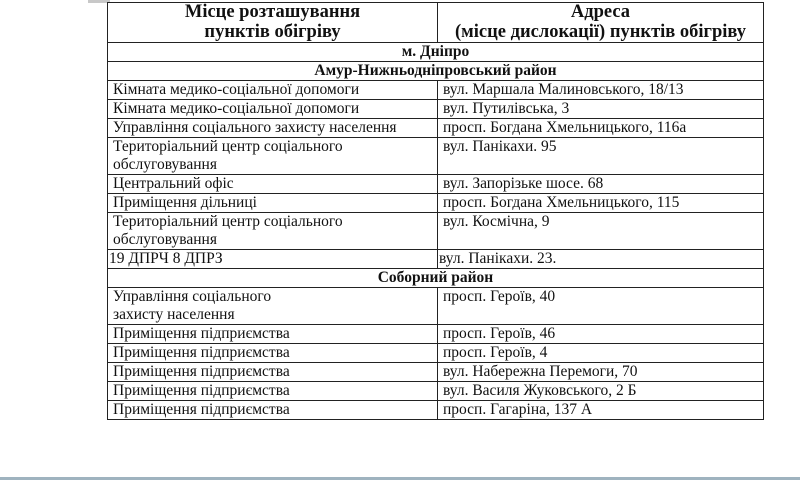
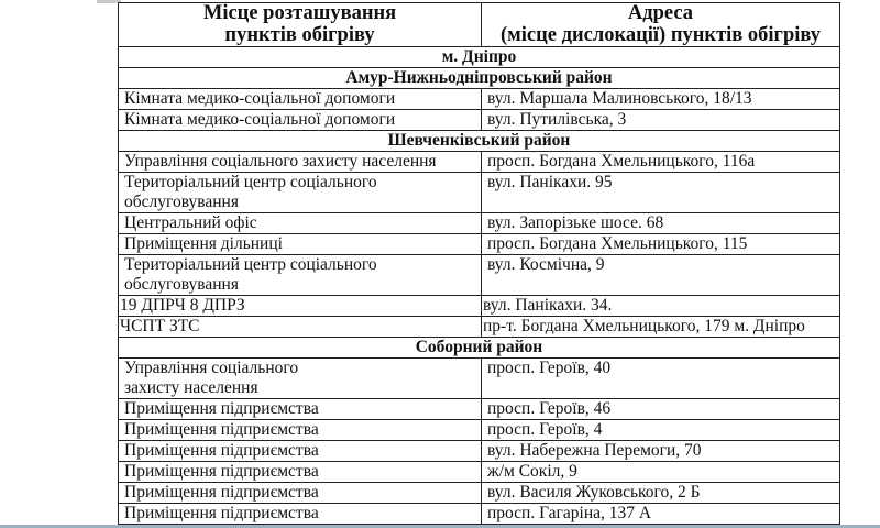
  Місце розташування пунктів обігріву	Адреса (місце дислокації) пунктів обігріву
  м. Дніпро
  Амур-Нижньодніпровський район
  Кімната медико-соціальної допомоги	вул. Маршала Малиновського, 18/13
  Кімната медико-соціальної допомоги	вул. Путилівська, 3
+ Шевченківський район
  Управління соціального захисту населення	просп. Богдана Хмельницького, 116а
  Територіальний центр соціального обслуговування	вул. Панікахи. 95
  Центральний офіс	вул. Запорізьке шосе. 68
  Приміщення дільниці	просп. Богдана Хмельницького, 115
  Територіальний центр соціального обслуговування	вул. Космічна, 9
- 19 ДПРЧ 8 ДПРЗ	вул. Панікахи. 23.
+ 19 ДПРЧ 8 ДПРЗ	вул. Панікахи. 34.
+ ЧСПТ ЗТС	пр-т. Богдана Хмельницького, 179 м. Дніпро
  Соборний район
  Управління соціального захисту населення	просп. Героїв, 40
  Приміщення підприємства	просп. Героїв, 46
  Приміщення підприємства	просп. Героїв, 4
  Приміщення підприємства	вул. Набережна Перемоги, 70
+ Приміщення підприємства	ж/м Сокіл, 9
  Приміщення підприємства	вул. Василя Жуковського, 2 Б
  Приміщення підприємства	просп. Гагаріна, 137 А
